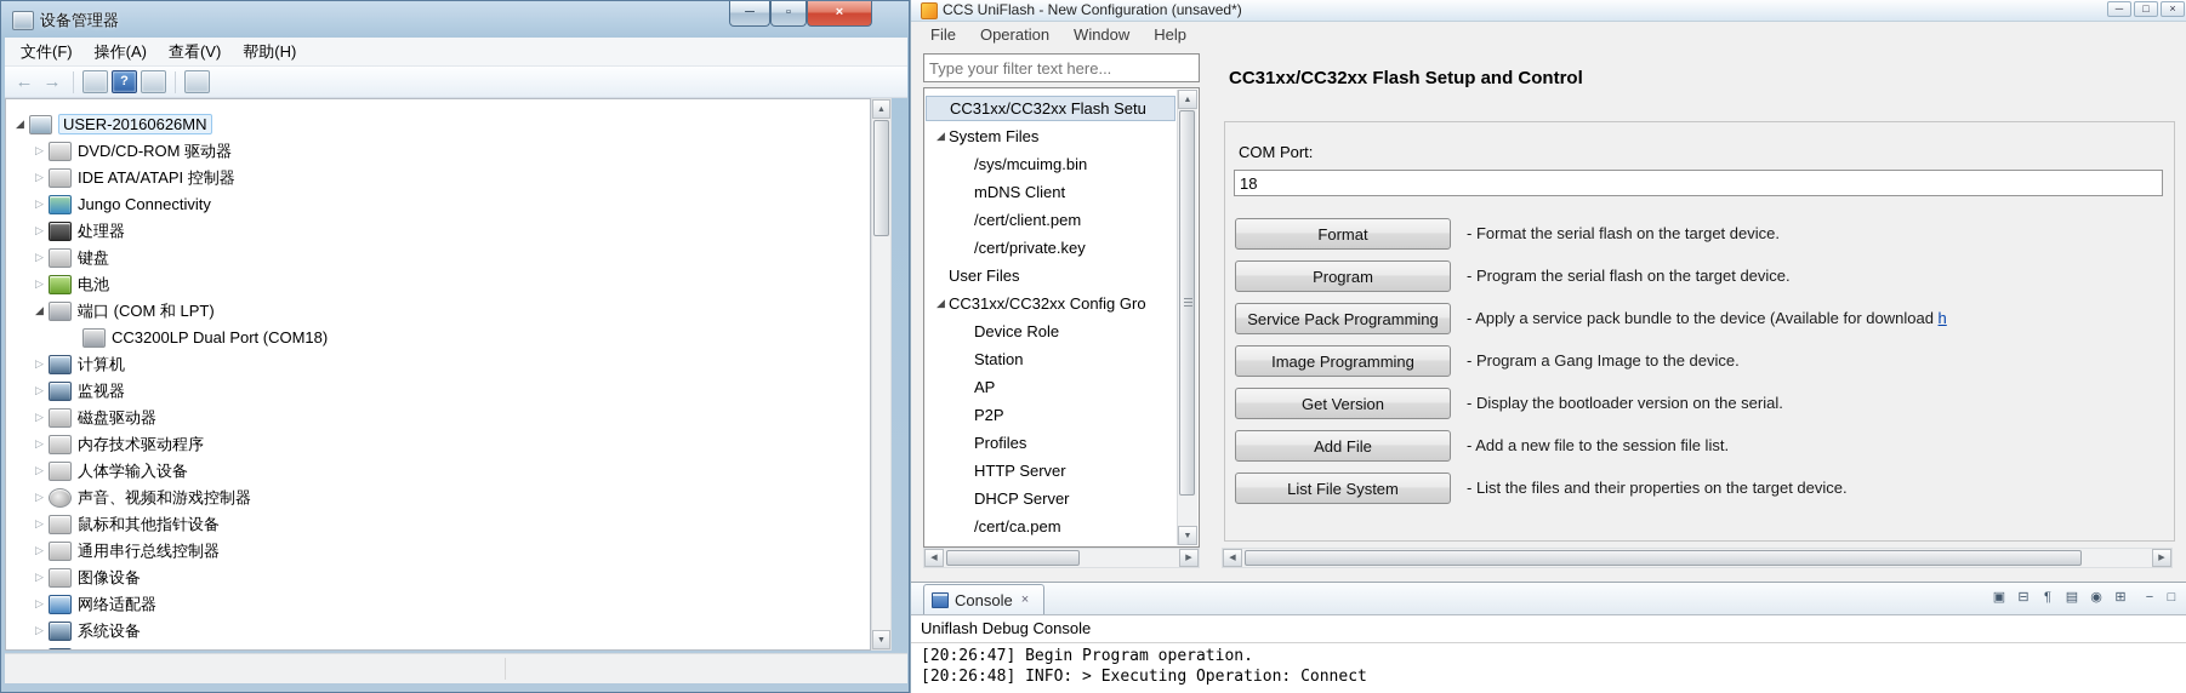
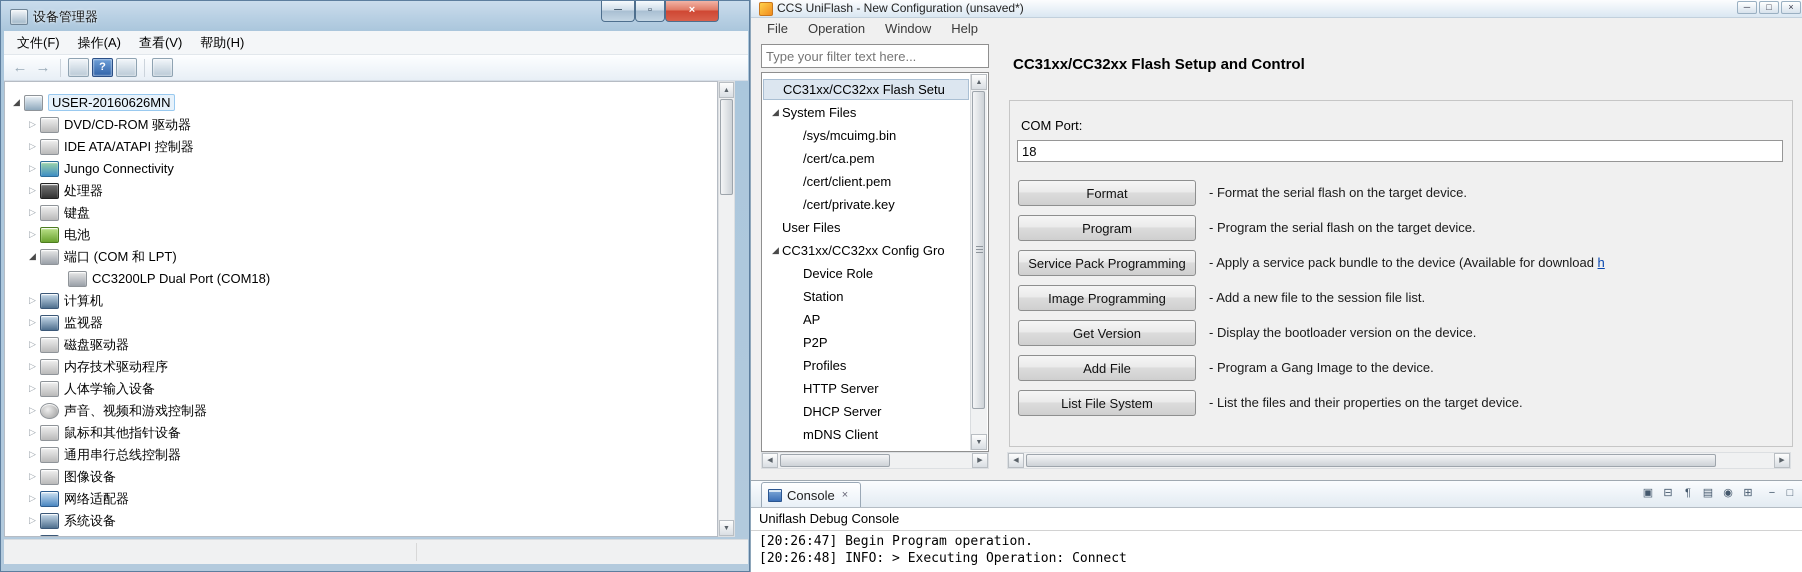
  CCS UniFlash - New Configuration (unsaved*)
  ─
  □
  ×
  File
  Operation
  Window
  Help
  Type your filter text here...
  CC31xx/CC32xx Flash Setu
  System Files
  /sys/mcuimg.bin
- mDNS Client
+ /cert/ca.pem
  /cert/client.pem
  /cert/private.key
  User Files
  CC31xx/CC32xx Config Gro
  Device Role
  Station
  AP
  P2P
  Profiles
  HTTP Server
  DHCP Server
- /cert/ca.pem
+ mDNS Client
  CC31xx/CC32xx Flash Setup and Control
  COM Port:
  18
  Format
  - Format the serial flash on the target device.
  Program
  - Program the serial flash on the target device.
  Service Pack Programming
  - Apply a service pack bundle to the device (Available for download h
  Image Programming
- - Program a Gang Image to the device.
+ - Add a new file to the session file list.
  Get Version
- - Display the bootloader version on the serial.
+ - Display the bootloader version on the device.
  Add File
- - Add a new file to the session file list.
+ - Program a Gang Image to the device.
  List File System
  - List the files and their properties on the target device.
  Console
  ×
  Uniflash Debug Console
  [20:26:47] Begin Program operation.
  [20:26:48] INFO: > Executing Operation: Connect
  设备管理器
  ─
  ▫
  ×
  文件(F)
  操作(A)
  查看(V)
  帮助(H)
  ←
  →
  ?
  USER-20160626MN
  DVD/CD-ROM 驱动器
  IDE ATA/ATAPI 控制器
  Jungo Connectivity
  处理器
  键盘
  电池
  端口 (COM 和 LPT)
  CC3200LP Dual Port (COM18)
  计算机
  监视器
  磁盘驱动器
  内存技术驱动程序
  人体学输入设备
  声音、视频和游戏控制器
  鼠标和其他指针设备
  通用串行总线控制器
  图像设备
  网络适配器
  系统设备
